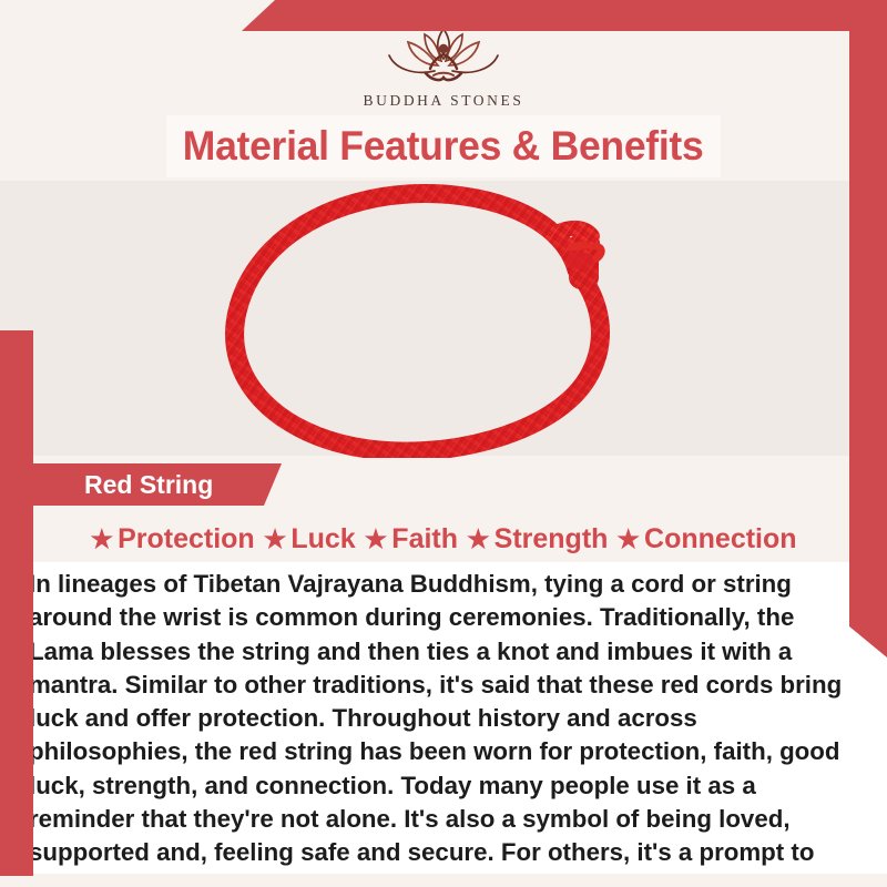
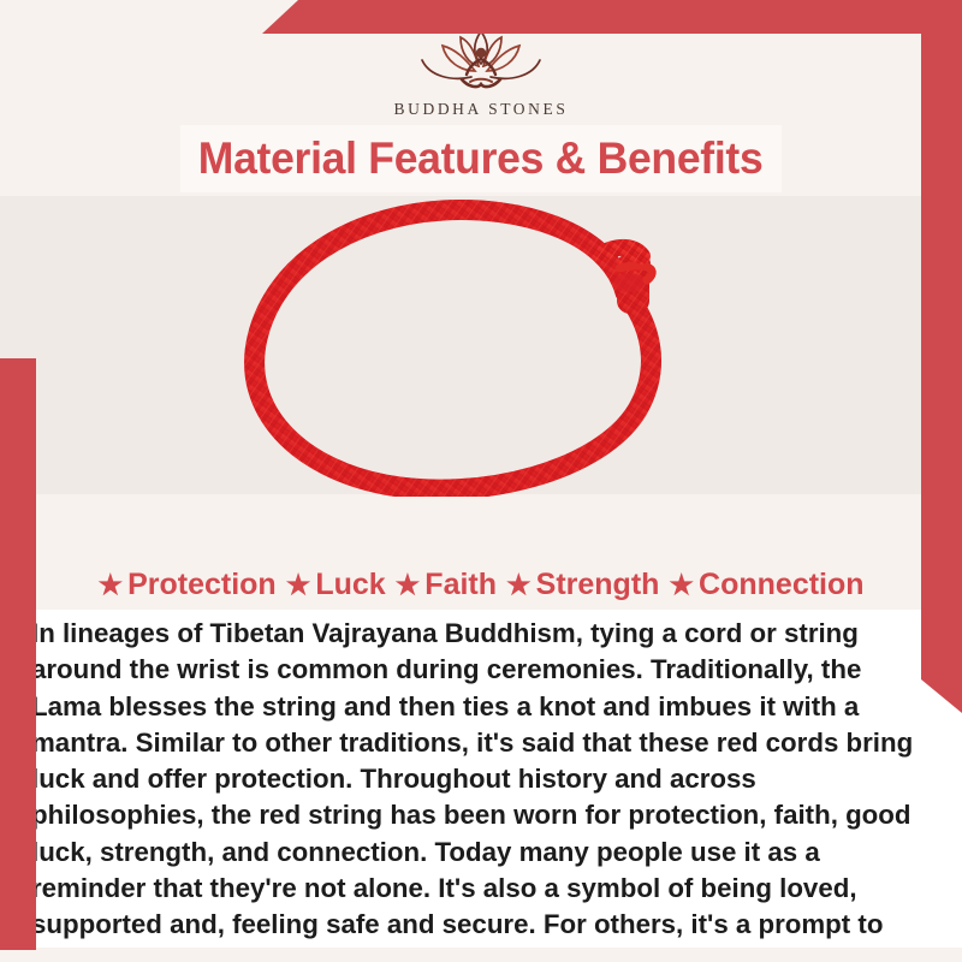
  BUDDHA STONES
  Material Features & Benefits
- Red String
  ★
  Protection
  ★
  Luck
  ★
  Faith
  ★
  Strength
  ★
  Connection
  n lineages of Tibetan Vajrayana Buddhism, tying a cord or string around the wrist is common during ceremonies. Traditionally, the Lama blesses the string and then ties a knot and imbues it with a mantra. Similar to other traditions, it's said that these red cords bring uck and offer protection. Throughout history and across philosophies, the red string has been worn for protection, faith, good uck, strength, and connection. Today many people use it as a reminder that they're not alone. It's also a symbol of being loved, supported and, feeling safe and secure. For others, it's a prompt to
